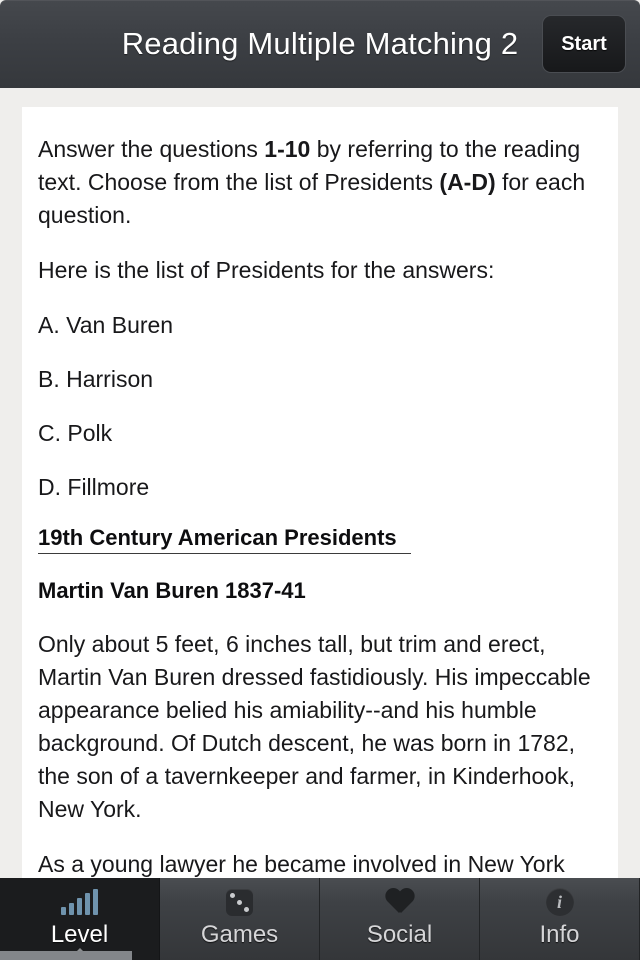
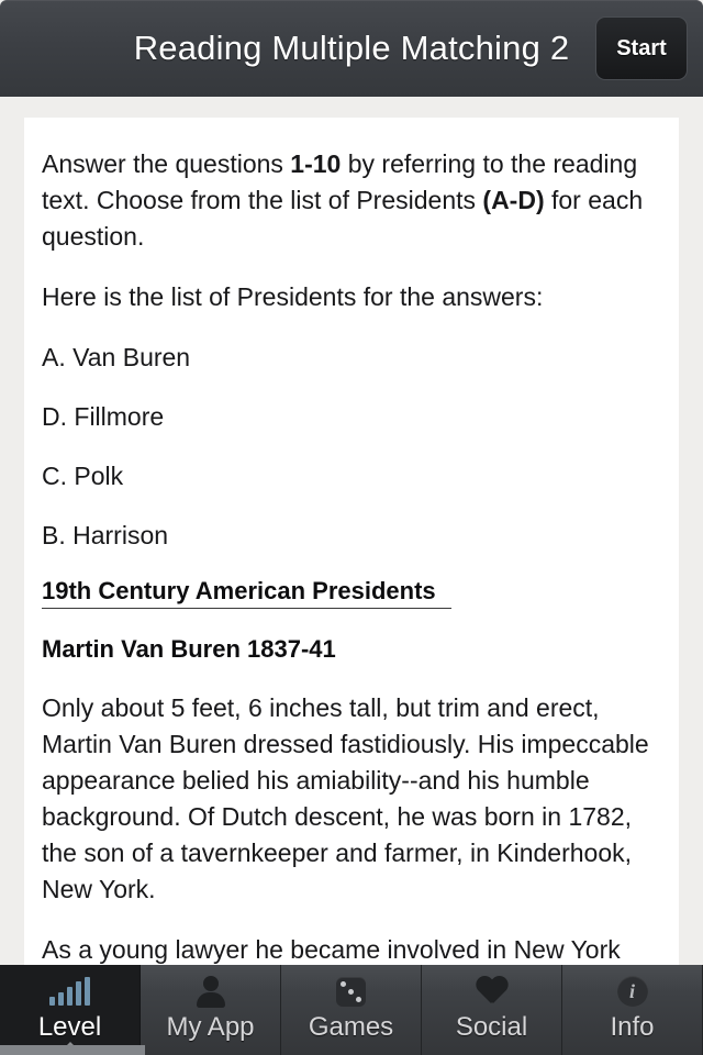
  Reading Multiple Matching 2
  Start
  Answer the questions 1-10 by referring to the reading text. Choose from the list of Presidents (A-D) for each question.
  Here is the list of Presidents for the answers:
  A. Van Buren
- B. Harrison
+ D. Fillmore
  C. Polk
- D. Fillmore
+ B. Harrison
  19th Century American Presidents
  Martin Van Buren 1837-41
  Only about 5 feet, 6 inches tall, but trim and erect, Martin Van Buren dressed fastidiously. His impeccable appearance belied his amiability--and his humble background. Of Dutch descent, he was born in 1782, the son of a tavernkeeper and farmer, in Kinderhook, New York.
  Level
+ My App
  Games
  Social
  i
  Info
